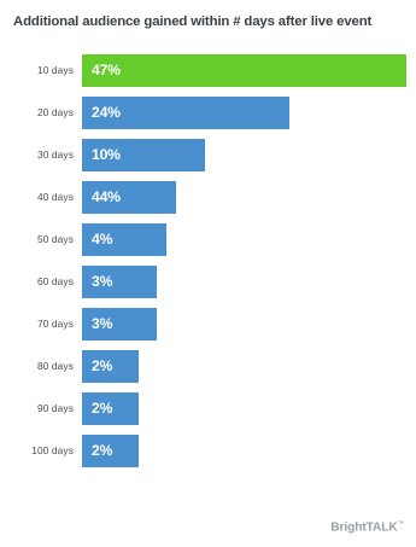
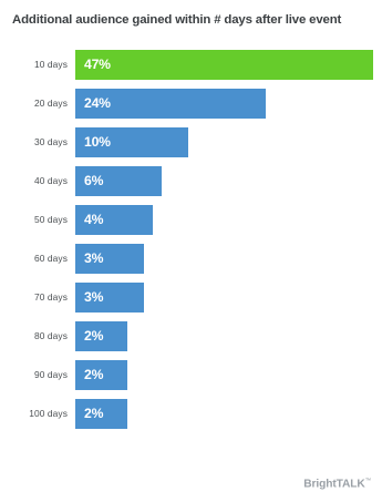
  Additional audience gained within # days after live event
  10 days
  47%
  20 days
  24%
  30 days
  10%
  40 days
- 44%
+ 6%
  50 days
  4%
  60 days
  3%
  70 days
  3%
  80 days
  2%
  90 days
  2%
  100 days
  2%
  BrightTALK
